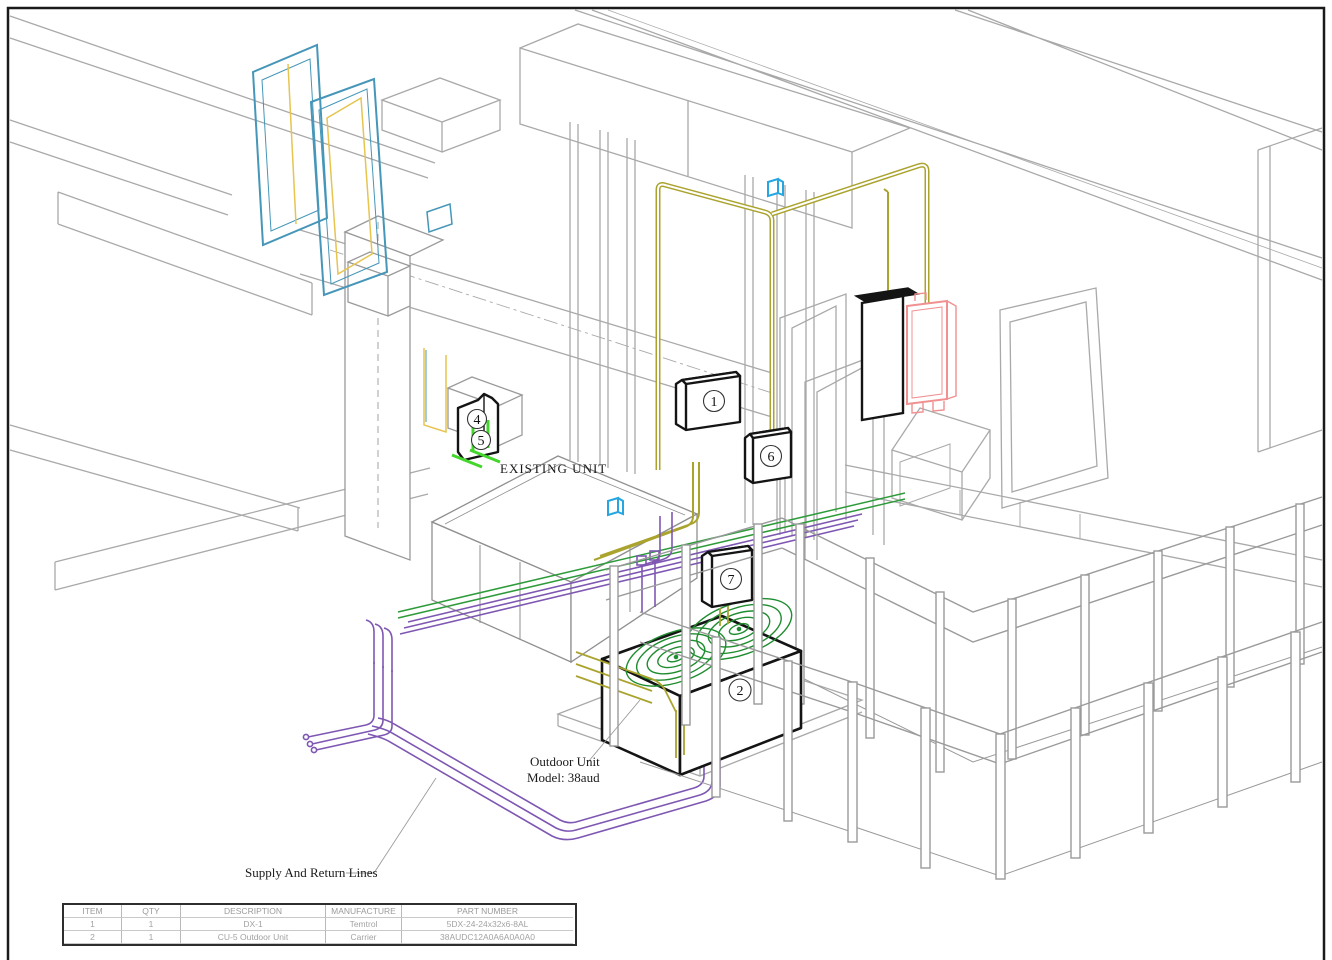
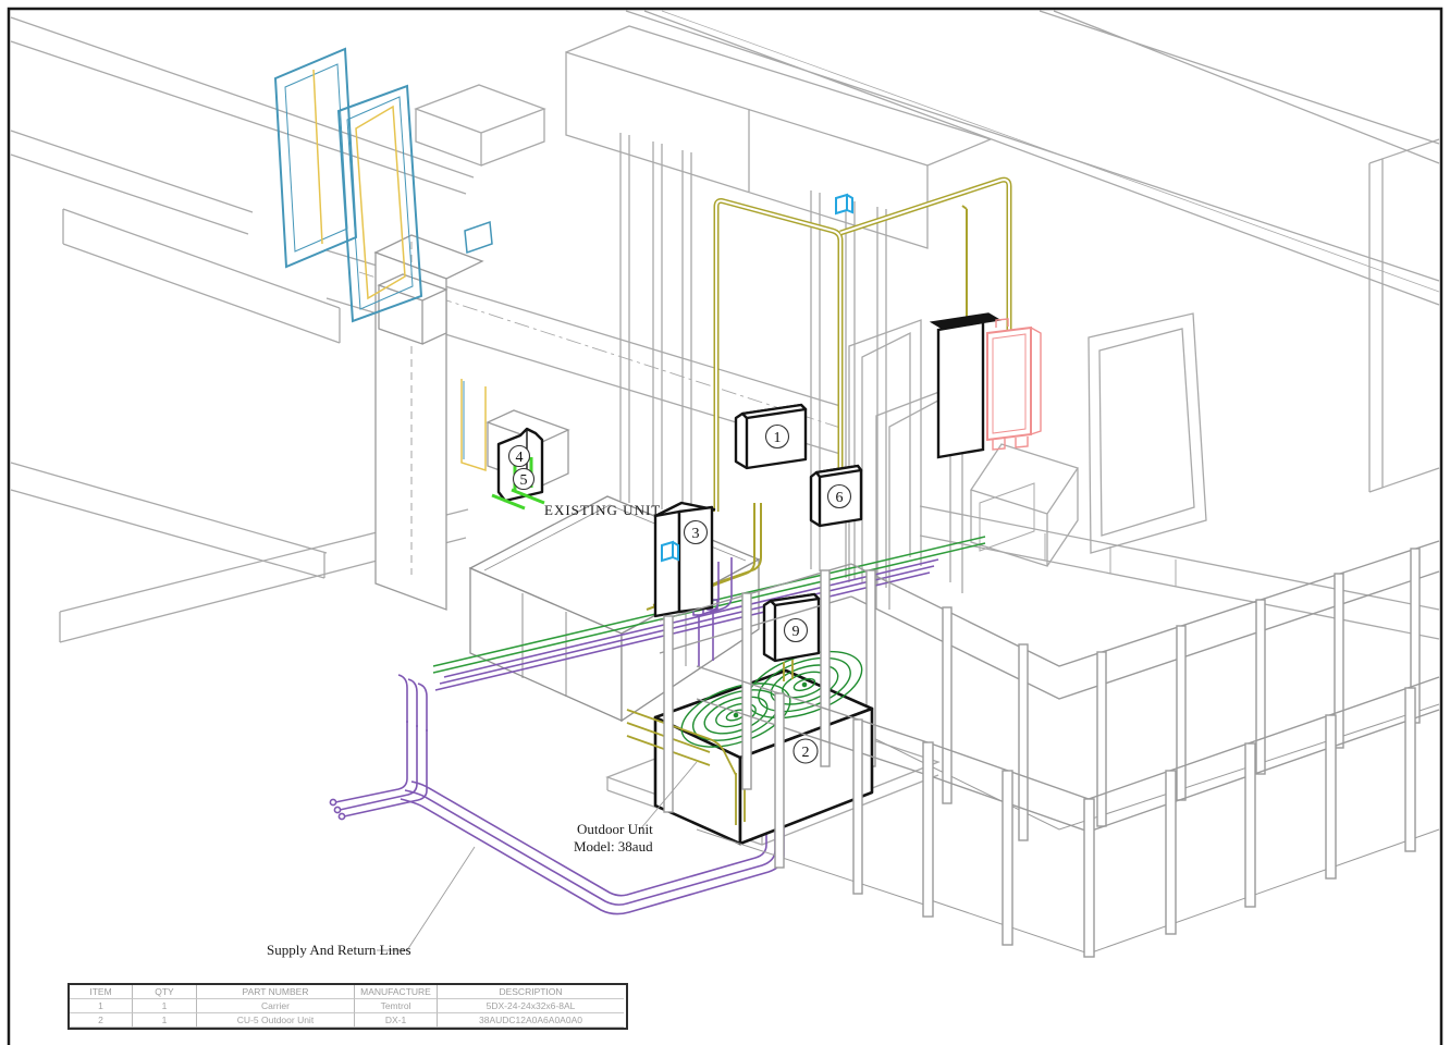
  2
+ 3
  1
  6
- 7
+ 9
  4
  5
  EXISTING UNIT
  Outdoor Unit
  Model: 38aud
  Supply And Return Lines
  ITEM
  QTY
- DESCRIPTION
+ PART NUMBER
  MANUFACTURE
- PART NUMBER
+ DESCRIPTION
  1
  1
- DX-1
+ Carrier
  Temtrol
  5DX-24-24x32x6-8AL
  2
  1
  CU-5 Outdoor Unit
- Carrier
+ DX-1
  38AUDC12A0A6A0A0A0
